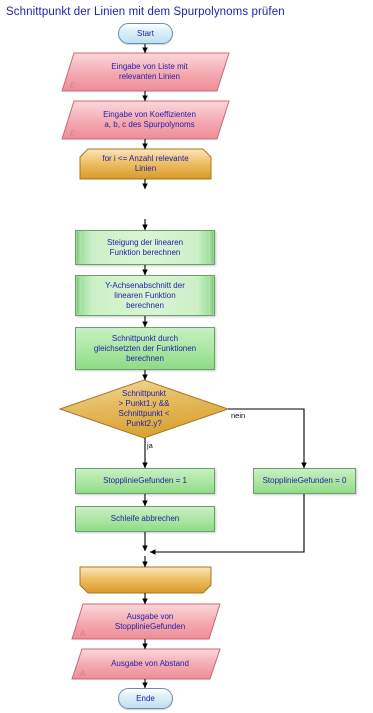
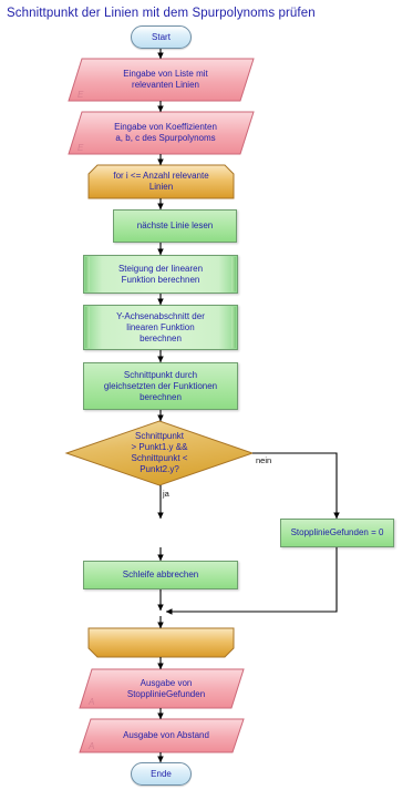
  Schnittpunkt der Linien mit dem Spurpolynoms prüfen
  ja
  nein
  Start
  Eingabe von Liste mit
  relevanten Linien
  E
  Eingabe von Koeffizienten
  a, b, c des Spurpolynoms
  E
  for i <= Anzahl relevante
  Linien
+ nächste Linie lesen
  Steigung der linearen
  Funktion berechnen
  Y-Achsenabschnitt der
  linearen Funktion
  berechnen
  Schnittpunkt durch
  gleichsetzten der Funktionen
  berechnen
  Schnittpunkt
  > Punkt1.y &&
  Schnittpunkt <
  Punkt2.y?
- StopplinieGefunden = 1
  StopplinieGefunden = 0
  Schleife abbrechen
  Ausgabe von
  StopplinieGefunden
  A
  Ausgabe von Abstand
  A
  Ende
